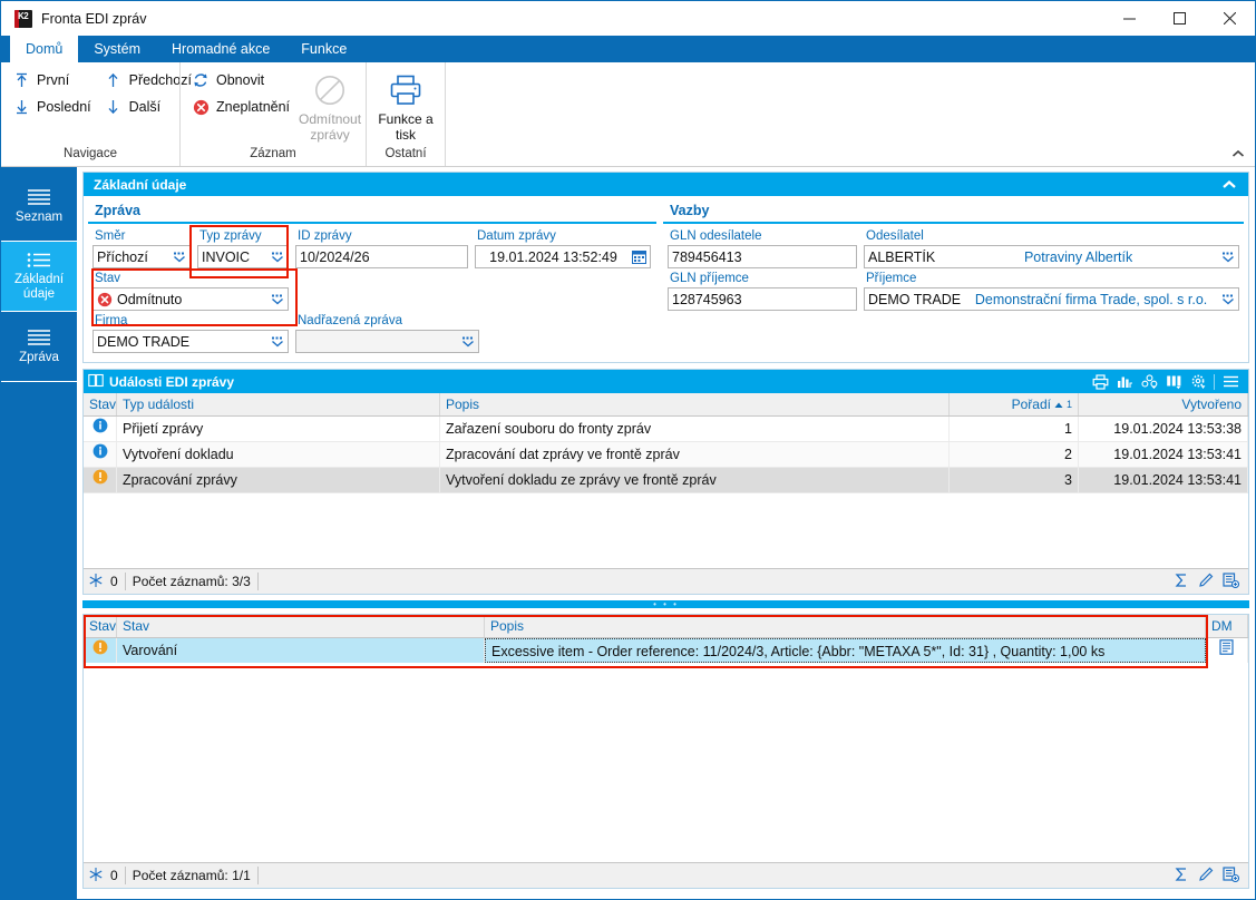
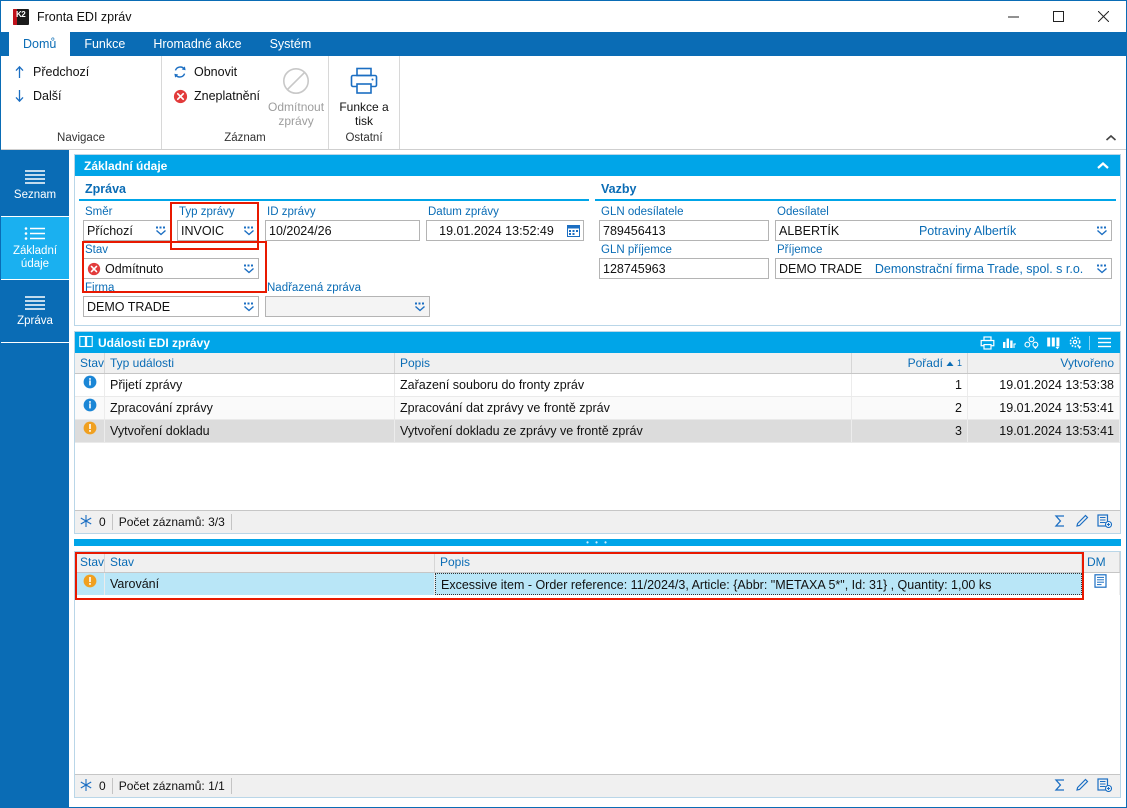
  Fronta EDI zpráv
  Domů
- Systém
+ Funkce
  Hromadné akce
- Funkce
+ Systém
- První
- Poslední
  Předchozí
  Další
  Navigace
  Obnovit
  Zneplatnění
  Odmítnout zprávy
  Záznam
  Funkce a tisk
  Ostatní
  Seznam
  Základní údaje
  Zpráva
  Základní údaje
  Zpráva
  Směr
  Příchozí
  Typ zprávy
  INVOIC
  ID zprávy
  10/2024/26
  Datum zprávy
  19.01.2024 13:52:49
  Stav
  Odmítnuto
  Firma
  DEMO TRADE
  Nadřazená zpráva
  Vazby
  GLN odesílatele
  789456413
  Odesílatel
  ALBERTÍK
  Potraviny Albertík
  GLN příjemce
  128745963
  Příjemce
  DEMO TRADE
  Demonstrační firma Trade, spol. s r.o.
  Události EDI zprávy
  Stav
  Typ události
  Popis
  Pořadí
  1
  Vytvořeno
  Přijetí zprávy
  Zařazení souboru do fronty zpráv
  1
  19.01.2024 13:53:38
- Vytvoření dokladu
+ Zpracování zprávy
  Zpracování dat zprávy ve frontě zpráv
  2
  19.01.2024 13:53:41
- Zpracování zprávy
+ Vytvoření dokladu
  Vytvoření dokladu ze zprávy ve frontě zpráv
  3
  19.01.2024 13:53:41
  0
  Počet záznamů: 3/3
  • • •
  Stav
  Stav
  Popis
  DM
  Varování
  Excessive item - Order reference: 11/2024/3, Article: {Abbr: "METAXA 5*", Id: 31} , Quantity: 1,00 ks
  0
  Počet záznamů: 1/1
